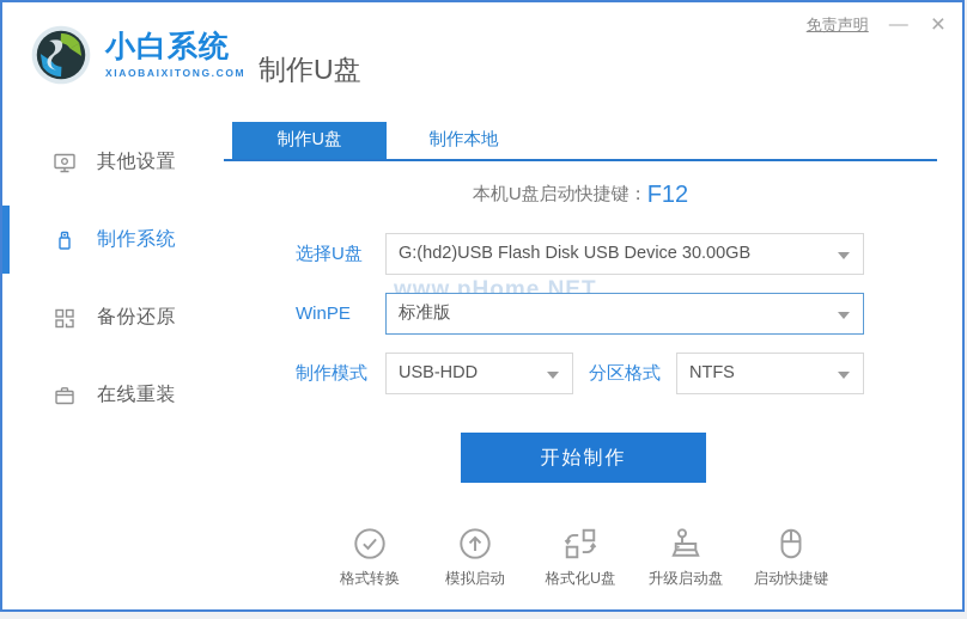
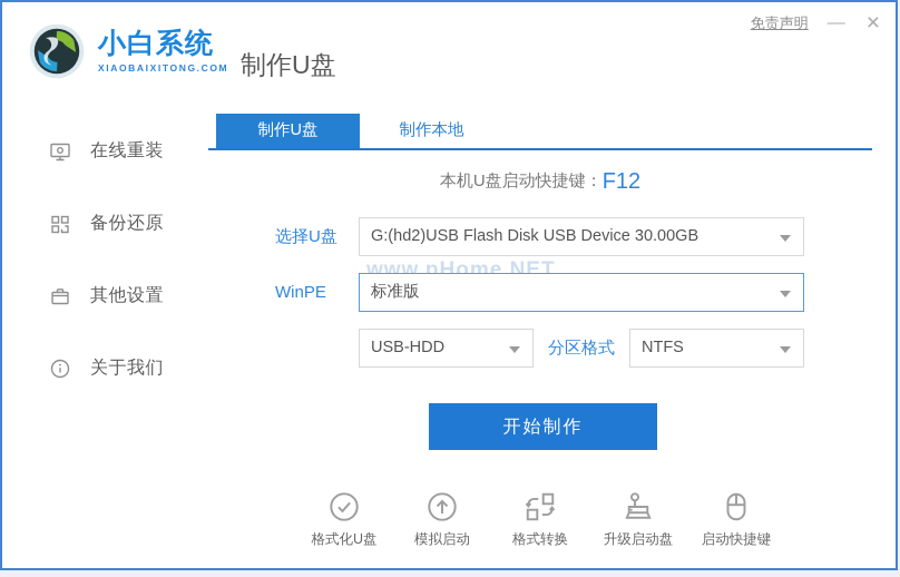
  小白系统
  XIAOBAIXITONG.COM
  制作U盘
  免责声明
  —
  ×
- 其他设置
+ 在线重装
- 制作系统
  备份还原
- 在线重装
+ 其他设置
+ 关于我们
  制作U盘
  制作本地
  本机U盘启动快捷键：F12
  选择U盘
  G:(hd2)USB Flash Disk USB Device 30.00GB
  www.pHome.NET
  WinPE
  标准版
- 制作模式
  USB-HDD
  分区格式
  NTFS
  开始制作
- 格式转换
+ 格式化U盘
  模拟启动
- 格式化U盘
+ 格式转换
  升级启动盘
  启动快捷键
